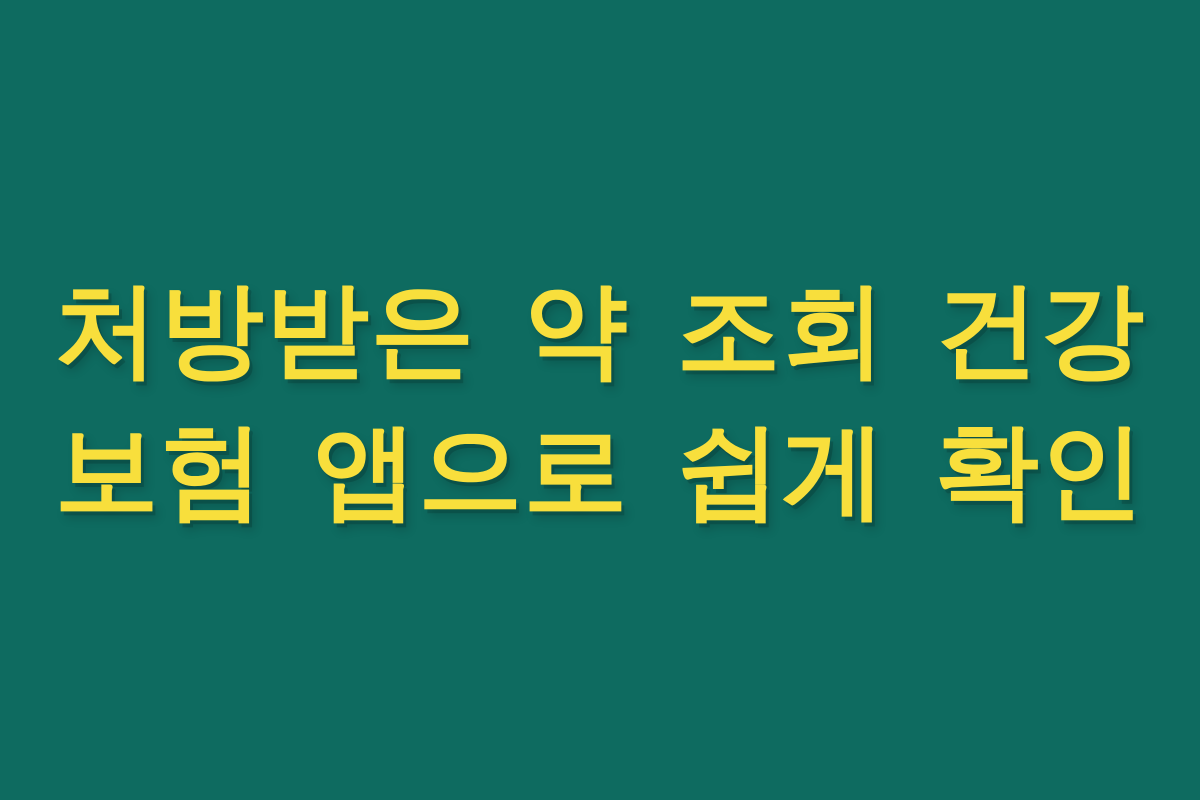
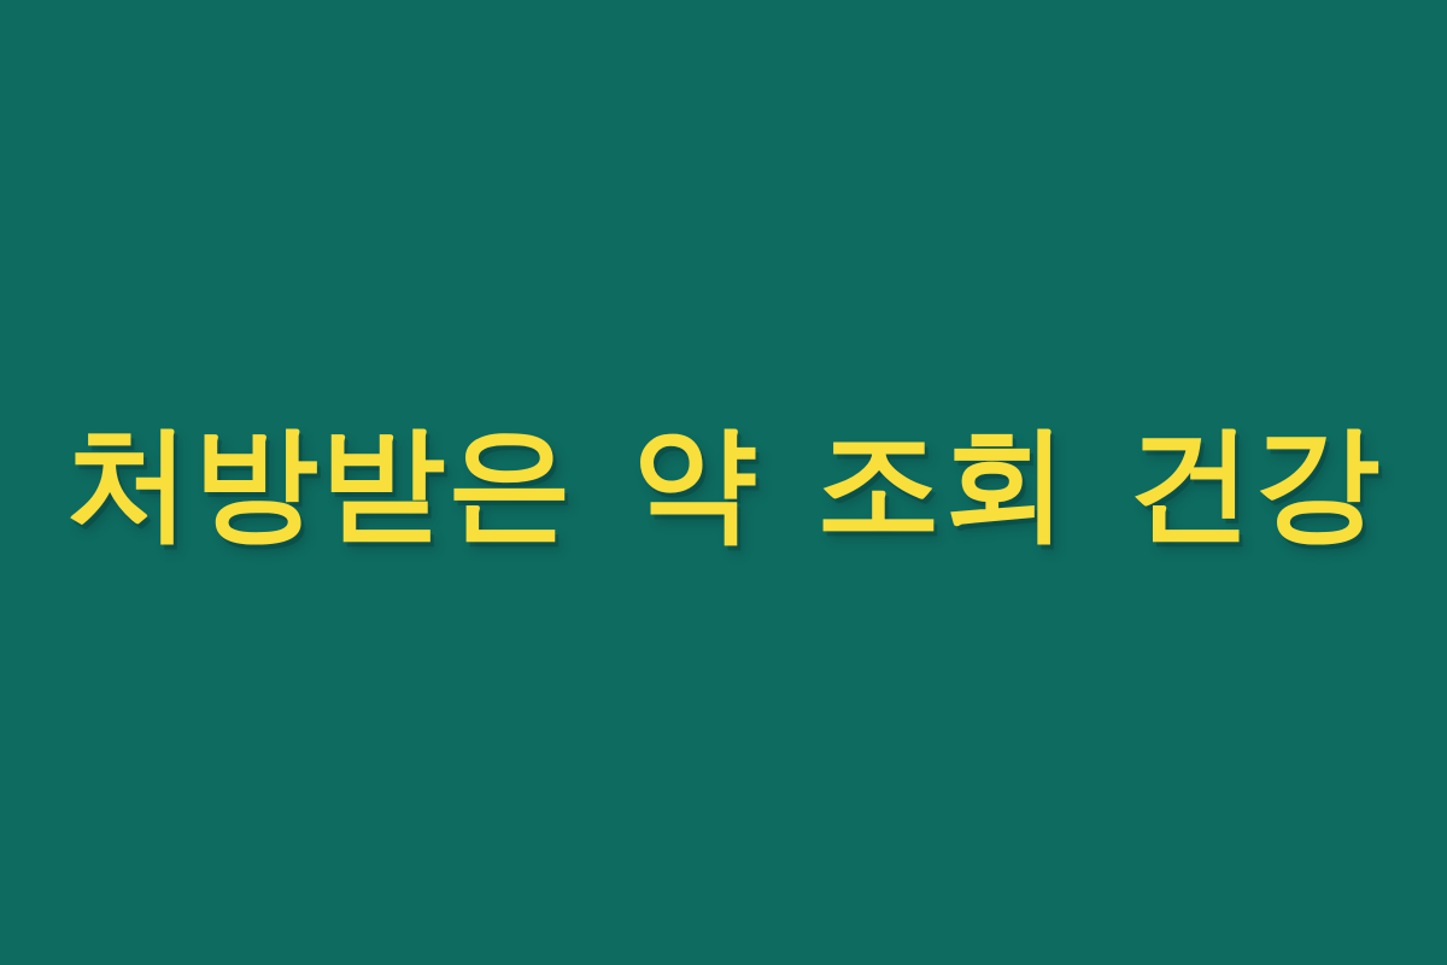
  처방받은 약 조회 건강
- 보험 앱으로 쉽게 확인
